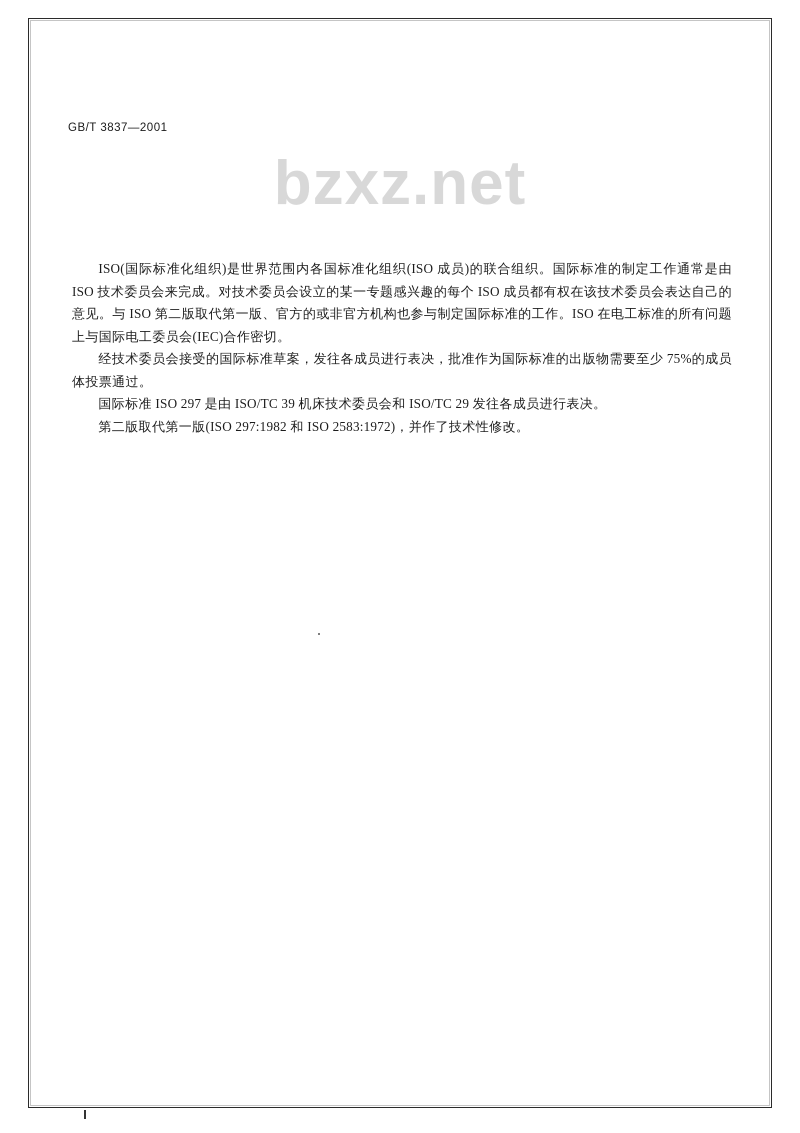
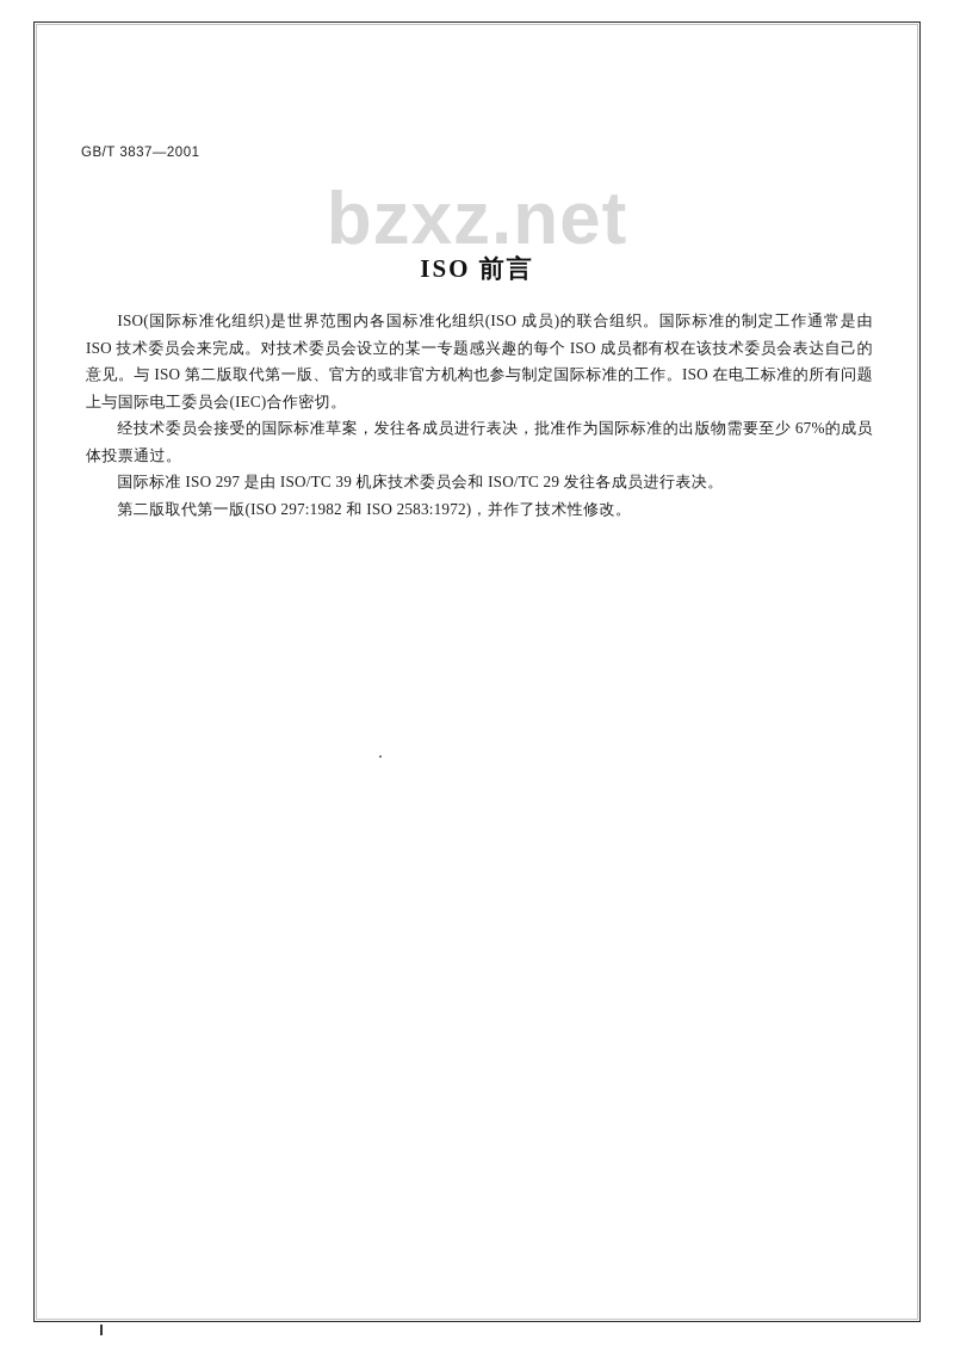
  GB/T 3837—2001
  bzxz.net
+ ISO 前言
  ISO(国际标准化组织)是世界范围内各国标准化组织(ISO 成员)的联合组织。国际标准的制定工作通常是由 ISO 技术委员会来完成。对技术委员会设立的某一专题感兴趣的每个 ISO 成员都有权在该技术委员会表达自己的意见。与 ISO 第二版取代第一版、官方的或非官方机构也参与制定国际标准的工作。ISO 在电工标准的所有问题上与国际电工委员会(IEC)合作密切。
- 经技术委员会接受的国际标准草案，发往各成员进行表决，批准作为国际标准的出版物需要至少 75%的成员体投票通过。
+ 经技术委员会接受的国际标准草案，发往各成员进行表决，批准作为国际标准的出版物需要至少 67%的成员体投票通过。
  国际标准 ISO 297 是由 ISO/TC 39 机床技术委员会和 ISO/TC 29 发往各成员进行表决。
  第二版取代第一版(ISO 297:1982 和 ISO 2583:1972)，并作了技术性修改。
